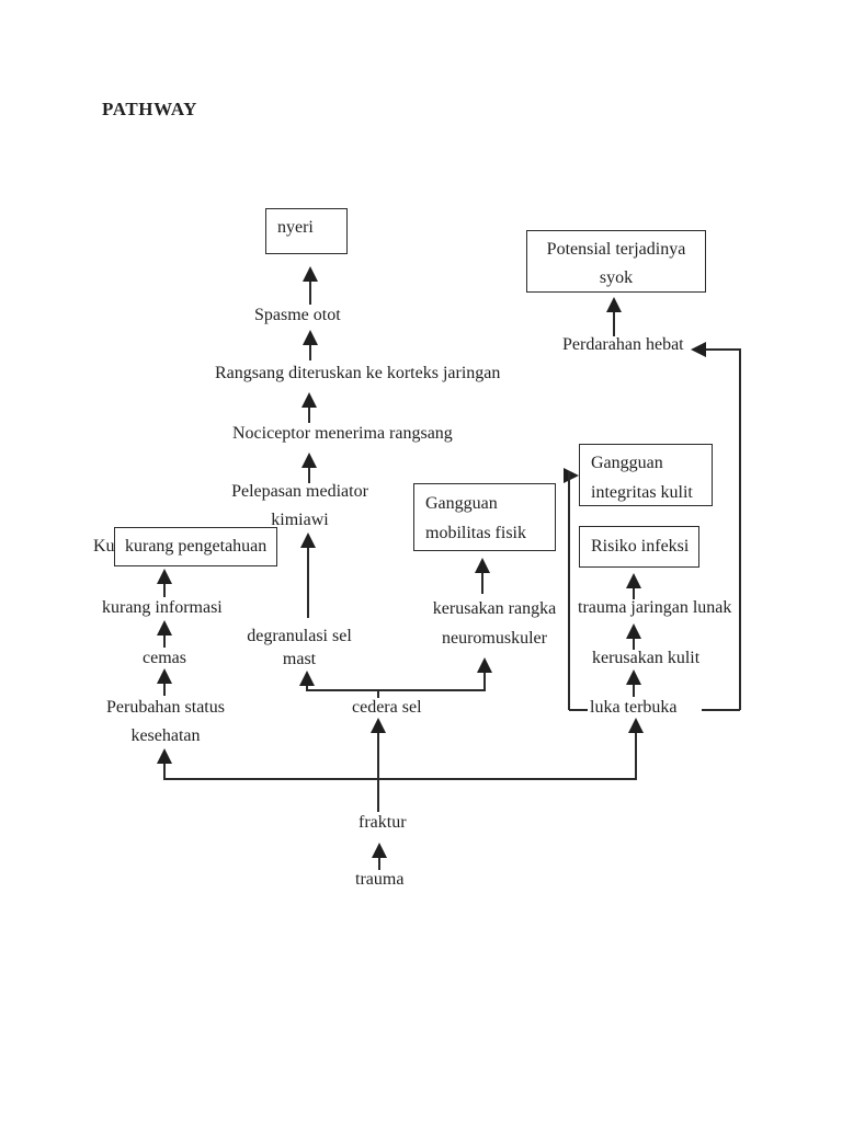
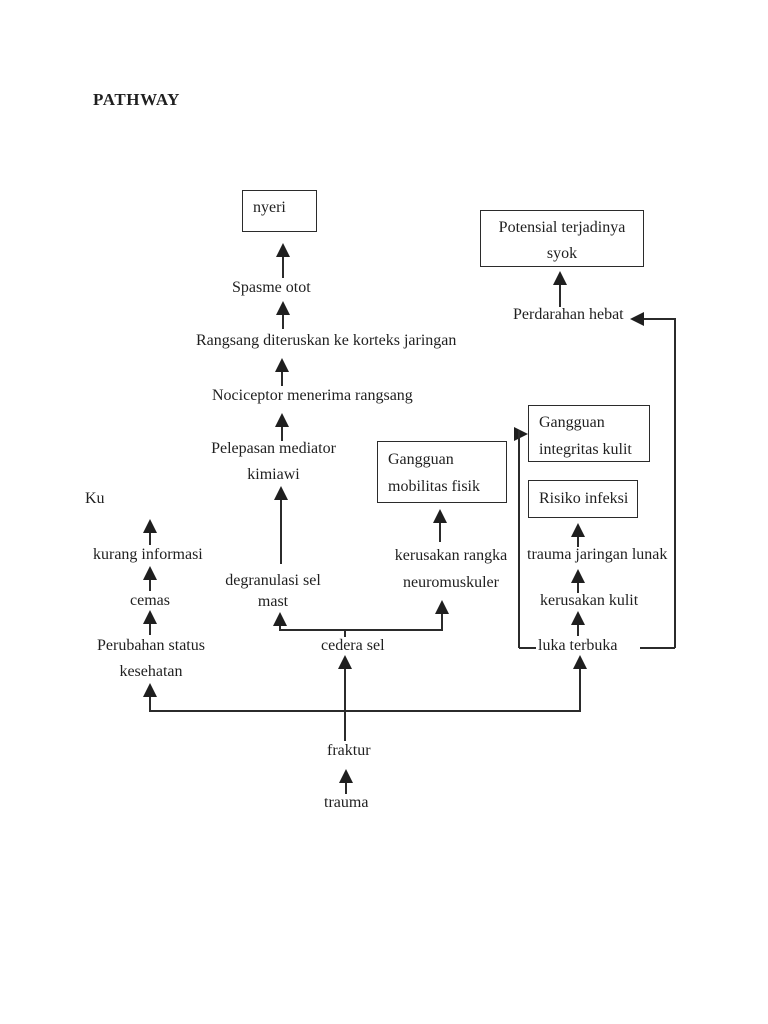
  PATHWAY
  nyeri
  Potensial terjadinya
  syok
  Gangguan
  mobilitas fisik
  Gangguan
  integritas kulit
  Risiko infeksi
  Ku
- kurang pengetahuan
  Spasme otot
  Rangsang diteruskan ke korteks jaringan
  Nociceptor menerima rangsang
  Pelepasan mediator
  kimiawi
  kurang informasi
  cemas
  Perubahan status
  kesehatan
  degranulasi sel
  mast
  cedera sel
  kerusakan rangka
  neuromuskuler
  trauma jaringan lunak
  kerusakan kulit
  luka terbuka
  Perdarahan hebat
  fraktur
  trauma
